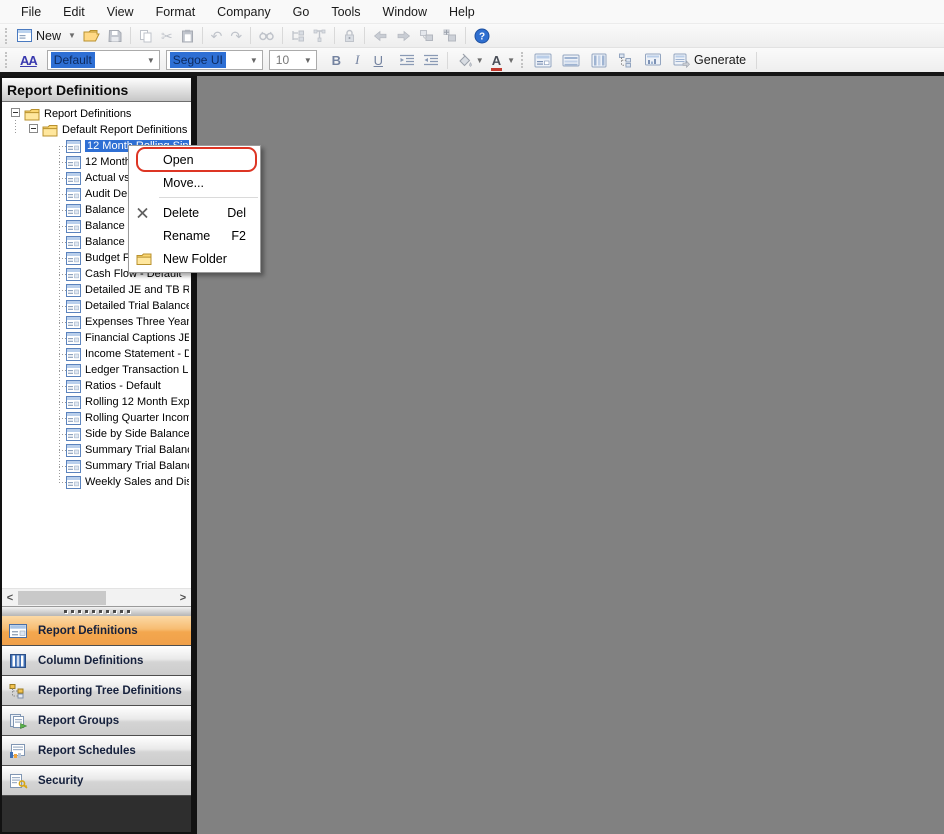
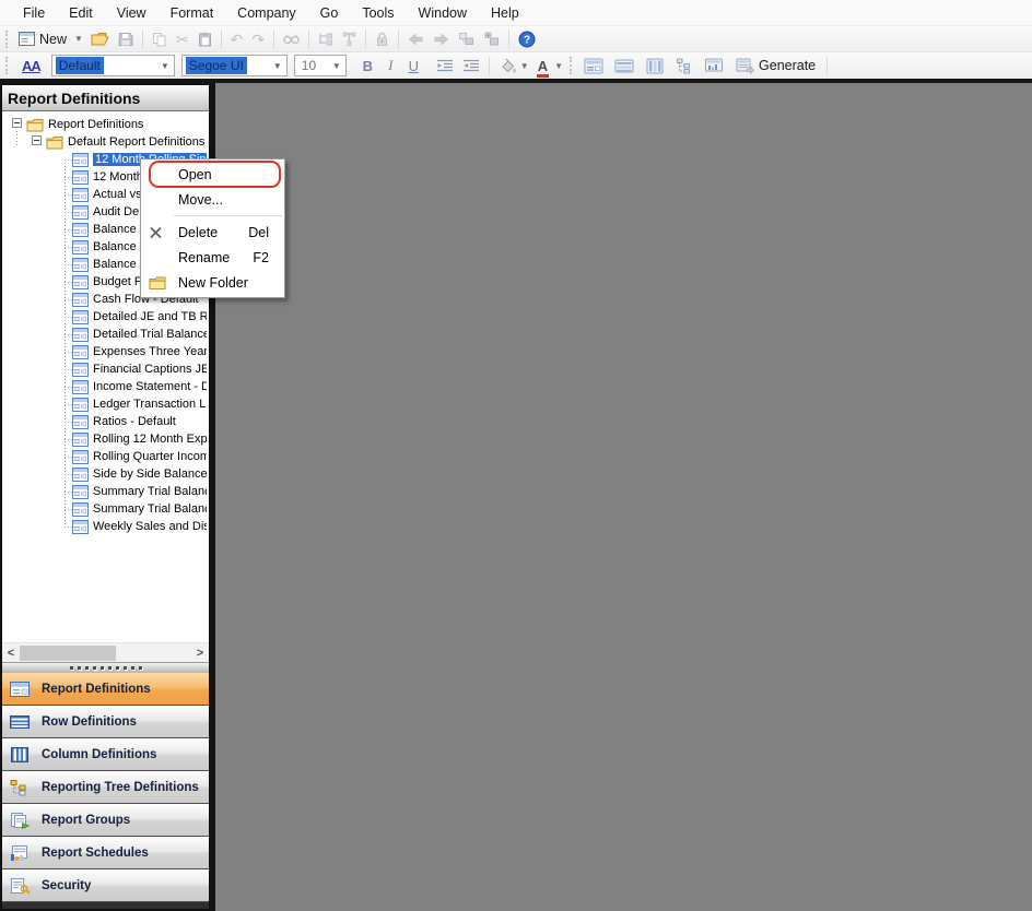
  File
  Edit
  View
  Format
  Company
  Go
  Tools
  Window
  Help
  New
  ▼
  ✂
  ↶
  ↷
  ?
  AA
  Default
  ▼
  Segoe UI
  ▼
  10
  ▼
  B
  I
  U
  ▼
  A
  ▼
  Generate
  Report Definitions
  Report Definitions
  Default Report Definitions
  12 Mont
  Actual vs
  Audit De
  Balance
  Balance
  Balance
  Budget F
  Cash Flow - Default
  Detailed JE and TB R
  Detailed Trial Balance
  Expenses Three Year
  Financial Captions JE
  Income Statement - D
  Ledger Transaction L
  Ratios - Default
  Rolling 12 Month Exp
  Rolling Quarter Incom
  Side by Side Balance
  Summary Trial Balan
  Summary Trial Balan
  Weekly Sales and Di
  <
  >
  Report Definitions
+ Row Definitions
  Column Definitions
  Reporting Tree Definitions
  Report Groups
  Report Schedules
  Security
  Open
  Move...
  Delete
  Del
  Rename
  F2
  New Folder
